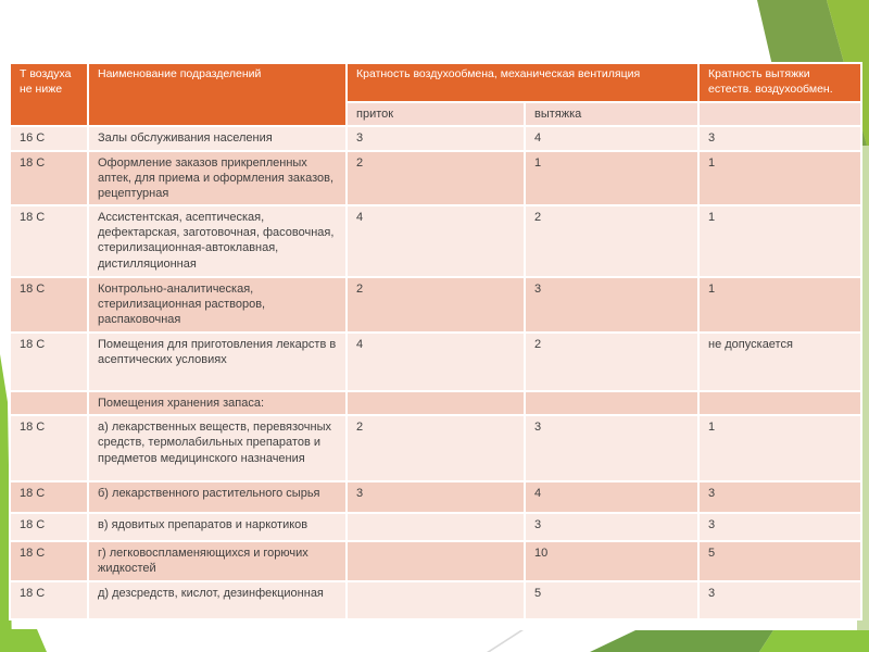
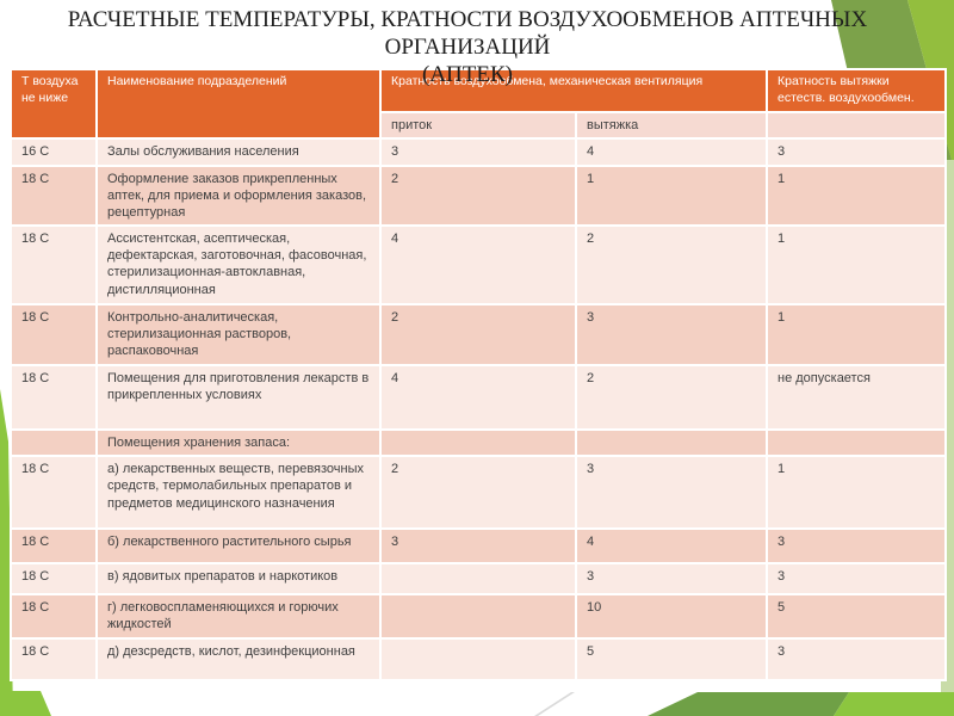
+ РАСЧЕТНЫЕ ТЕМПЕРАТУРЫ, КРАТНОСТИ ВОЗДУХООБМЕНОВ АПТЕЧНЫХ ОРГАНИЗАЦИЙ
+ (АПТЕК)
  Т воздуха не ниже	Наименование подразделений	Кратность воздухообмена, механическая вентиляция	Кратность вытяжки естеств. воздухообмен.
  приток	вытяжка
  16 С	Залы обслуживания населения	3	4	3
  18 С	Оформление заказов прикрепленных аптек, для приема и оформления заказов, рецептурная	2	1	1
  18 С	Ассистентская, асептическая, дефектарская, заготовочная, фасовочная, стерилизационная-автоклавная, дистилляционная	4	2	1
  18 С	Контрольно-аналитическая, стерилизационная растворов, распаковочная	2	3	1
- 18 С	Помещения для приготовления лекарств в асептических условиях	4	2	не допускается
+ 18 С	Помещения для приготовления лекарств в прикрепленных условиях	4	2	не допускается
  	Помещения хранения запаса:
  18 С	а) лекарственных веществ, перевязочных средств, термолабильных препаратов и предметов медицинского назначения	2	3	1
  18 С	б) лекарственного растительного сырья	3	4	3
  18 С	в) ядовитых препаратов и наркотиков		3	3
  18 С	г) легковоспламеняющихся и горючих жидкостей		10	5
  18 С	д) дезсредств, кислот, дезинфекционная		5	3
